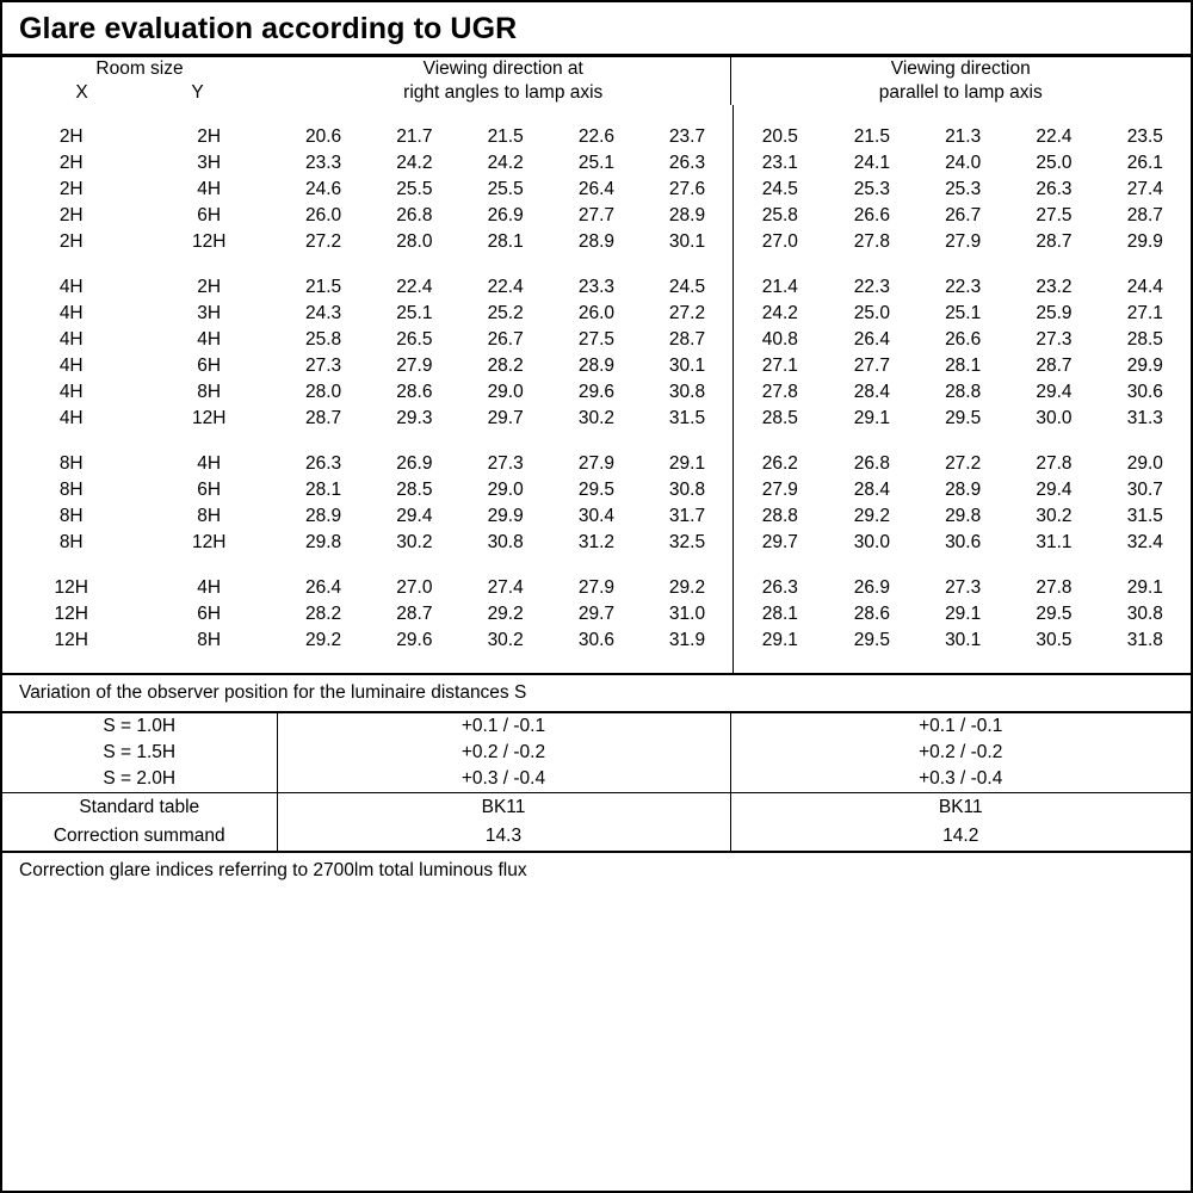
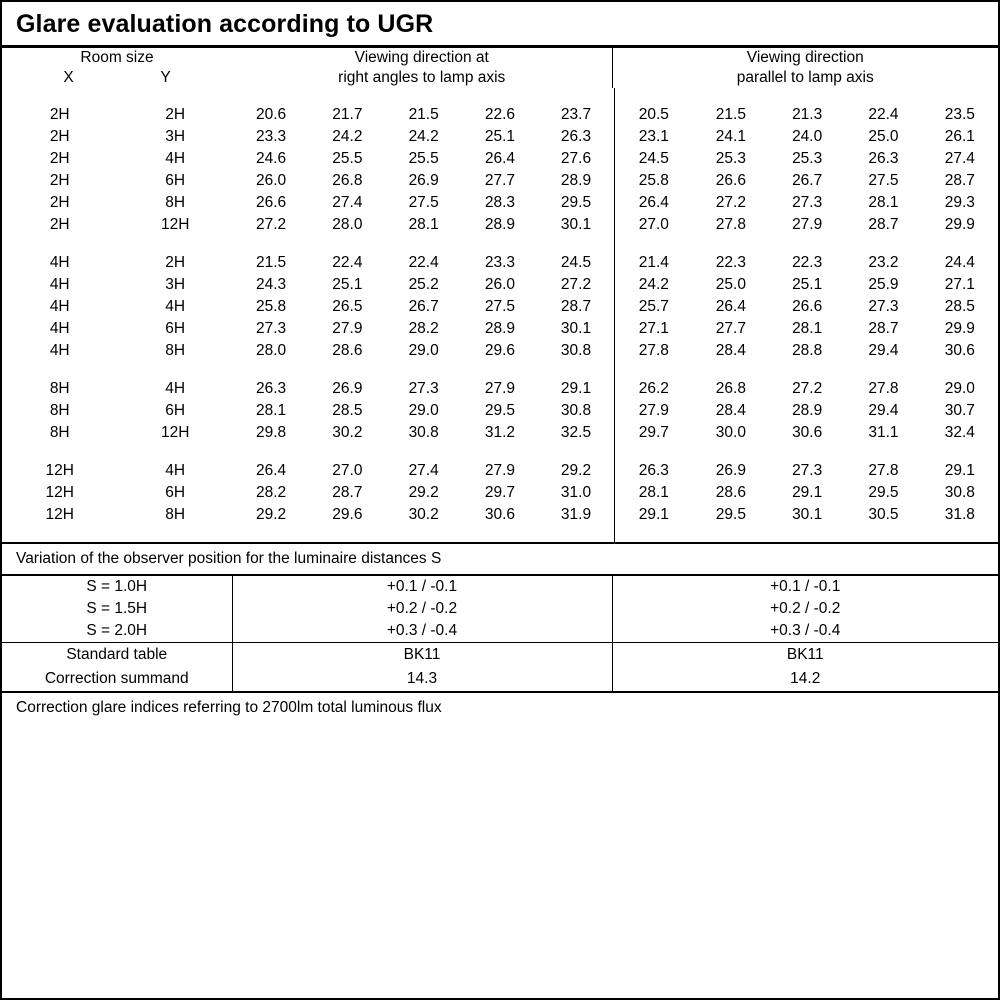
  Glare evaluation according to UGR
  Room size X Y	Viewing direction at right angles to lamp axis	Viewing direction parallel to lamp axis
  2H	2H	20.6	21.7	21.5	22.6	23.7	20.5	21.5	21.3	22.4	23.5
  2H	3H	23.3	24.2	24.2	25.1	26.3	23.1	24.1	24.0	25.0	26.1
  2H	4H	24.6	25.5	25.5	26.4	27.6	24.5	25.3	25.3	26.3	27.4
  2H	6H	26.0	26.8	26.9	27.7	28.9	25.8	26.6	26.7	27.5	28.7
+ 2H	8H	26.6	27.4	27.5	28.3	29.5	26.4	27.2	27.3	28.1	29.3
  2H	12H	27.2	28.0	28.1	28.9	30.1	27.0	27.8	27.9	28.7	29.9
  4H	2H	21.5	22.4	22.4	23.3	24.5	21.4	22.3	22.3	23.2	24.4
  4H	3H	24.3	25.1	25.2	26.0	27.2	24.2	25.0	25.1	25.9	27.1
- 4H	4H	25.8	26.5	26.7	27.5	28.7	40.8	26.4	26.6	27.3	28.5
+ 4H	4H	25.8	26.5	26.7	27.5	28.7	25.7	26.4	26.6	27.3	28.5
  4H	6H	27.3	27.9	28.2	28.9	30.1	27.1	27.7	28.1	28.7	29.9
  4H	8H	28.0	28.6	29.0	29.6	30.8	27.8	28.4	28.8	29.4	30.6
- 4H	12H	28.7	29.3	29.7	30.2	31.5	28.5	29.1	29.5	30.0	31.3
  8H	4H	26.3	26.9	27.3	27.9	29.1	26.2	26.8	27.2	27.8	29.0
  8H	6H	28.1	28.5	29.0	29.5	30.8	27.9	28.4	28.9	29.4	30.7
- 8H	8H	28.9	29.4	29.9	30.4	31.7	28.8	29.2	29.8	30.2	31.5
  8H	12H	29.8	30.2	30.8	31.2	32.5	29.7	30.0	30.6	31.1	32.4
  12H	4H	26.4	27.0	27.4	27.9	29.2	26.3	26.9	27.3	27.8	29.1
  12H	6H	28.2	28.7	29.2	29.7	31.0	28.1	28.6	29.1	29.5	30.8
  12H	8H	29.2	29.6	30.2	30.6	31.9	29.1	29.5	30.1	30.5	31.8
  Variation of the observer position for the luminaire distances S
  S = 1.0H S = 1.5H S = 2.0H	+0.1 / -0.1 +0.2 / -0.2 +0.3 / -0.4	+0.1 / -0.1 +0.2 / -0.2 +0.3 / -0.4
  Standard table Correction summand	BK11 14.3	BK11 14.2
  Correction glare indices referring to 2700lm total luminous flux
